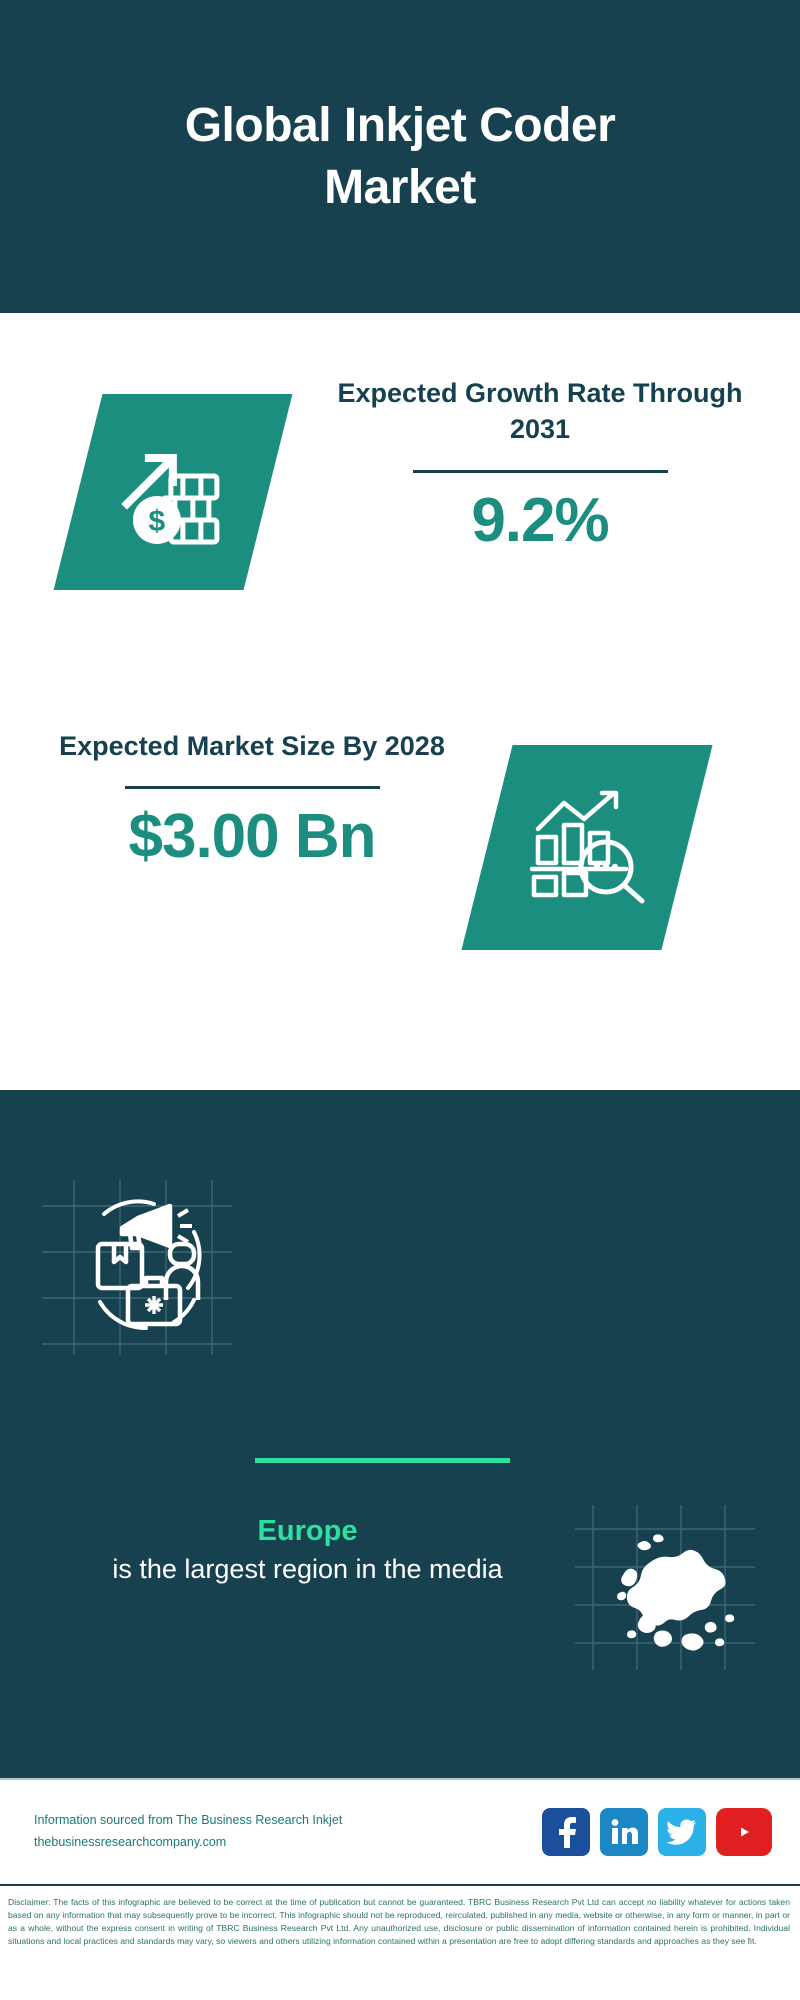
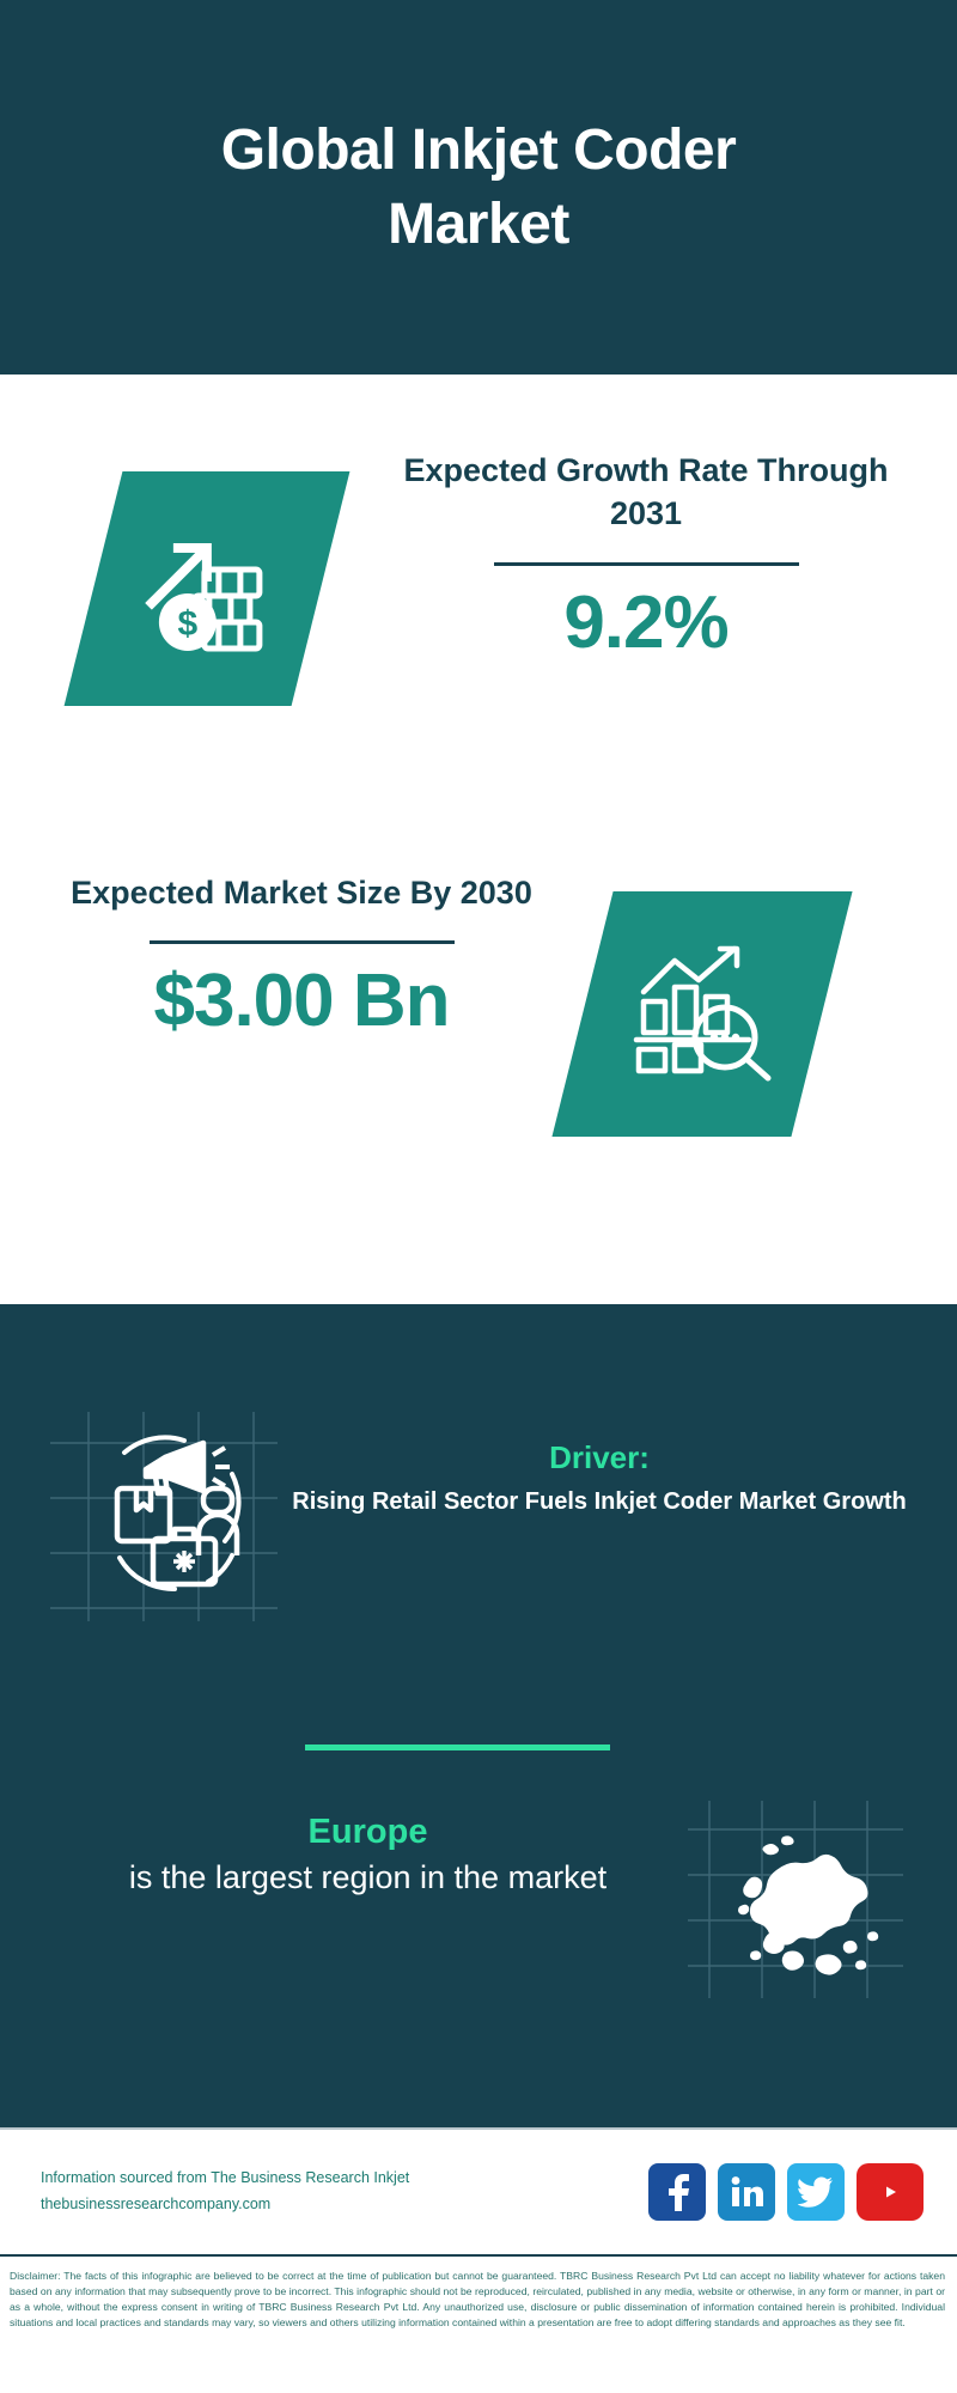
  Global Inkjet Coder Market
  Expected Growth Rate Through 2031
  9.2%
- Expected Market Size By 2028
+ Expected Market Size By 2030
  $3.00 Bn
+ Driver:
+ Rising Retail Sector Fuels Inkjet Coder Market Growth
  Europe
- is the largest region in the media
+ is the largest region in the market
  Information sourced from The Business Research Inkjet
  thebusinessresearchcompany.com
  Disclaimer: The facts of this infographic are believed to be correct at the time of publication but cannot be guaranteed. TBRC Business Research Pvt Ltd can accept no liability whatever for actions taken based on any information that may subsequently prove to be incorrect. This infographic should not be reproduced, reirculated, published in any media, website or otherwise, in any form or manner, in part or as a whole, without the express consent in writing of TBRC Business Research Pvt Ltd. Any unauthorized use, disclosure or public dissemination of information contained herein is prohibited. Individual situations and local practices and standards may vary, so viewers and others utilizing information contained within a presentation are free to adopt differing standards and approaches as they see fit.
